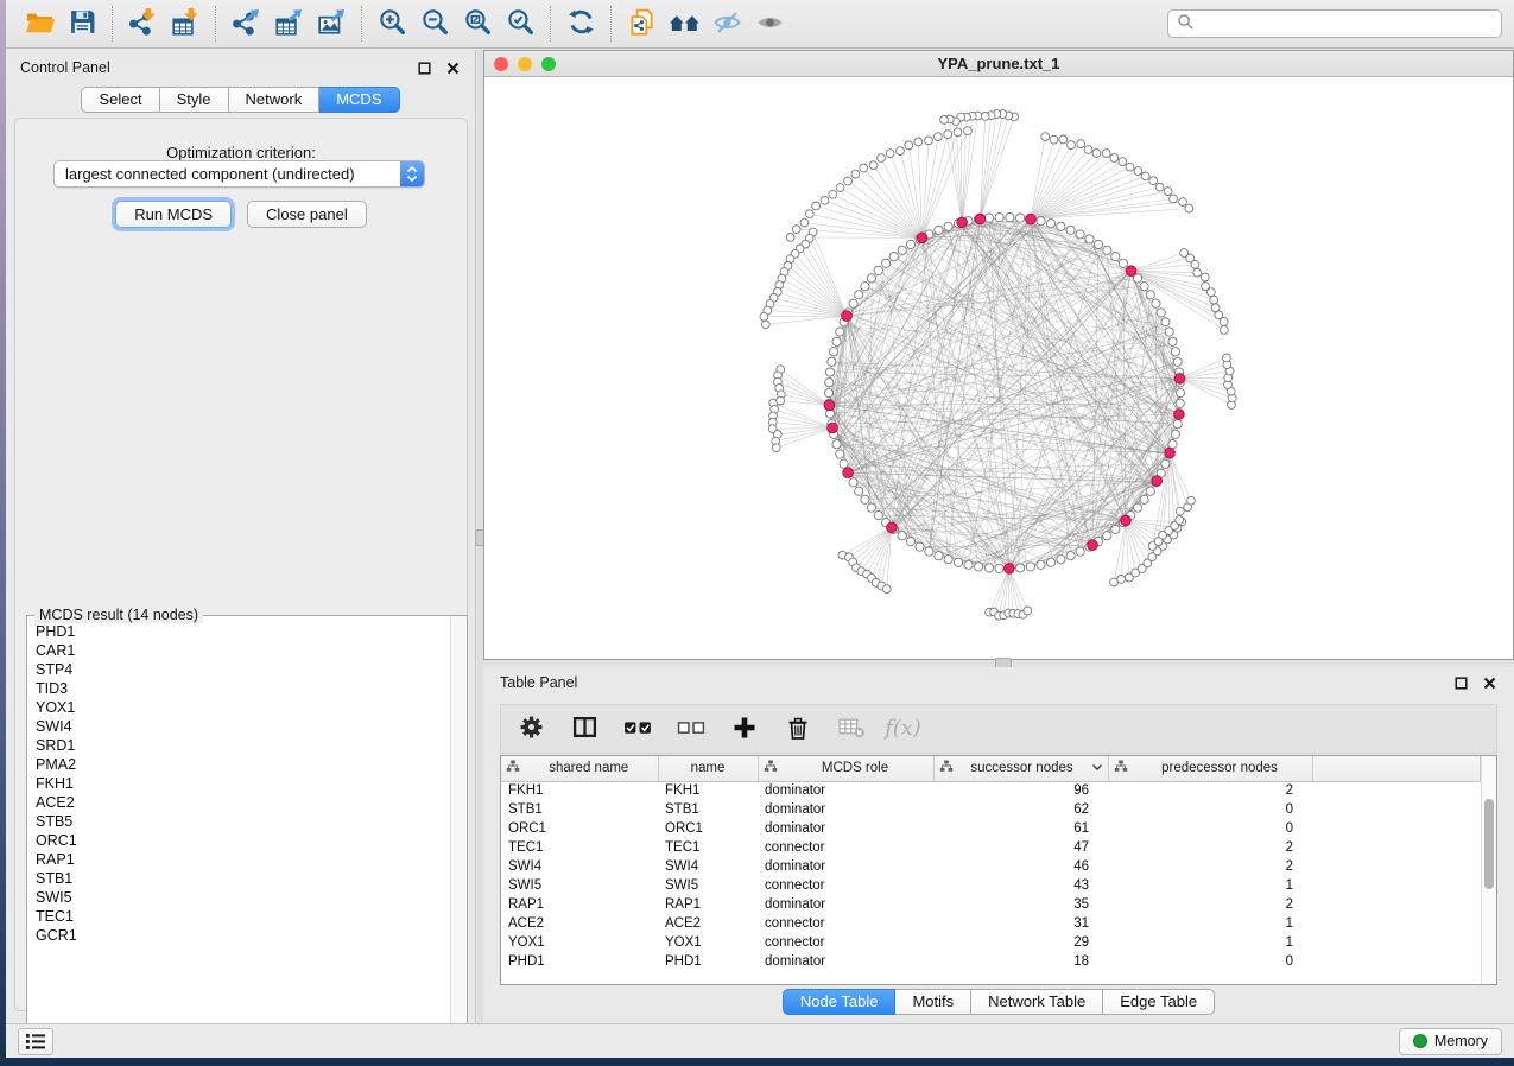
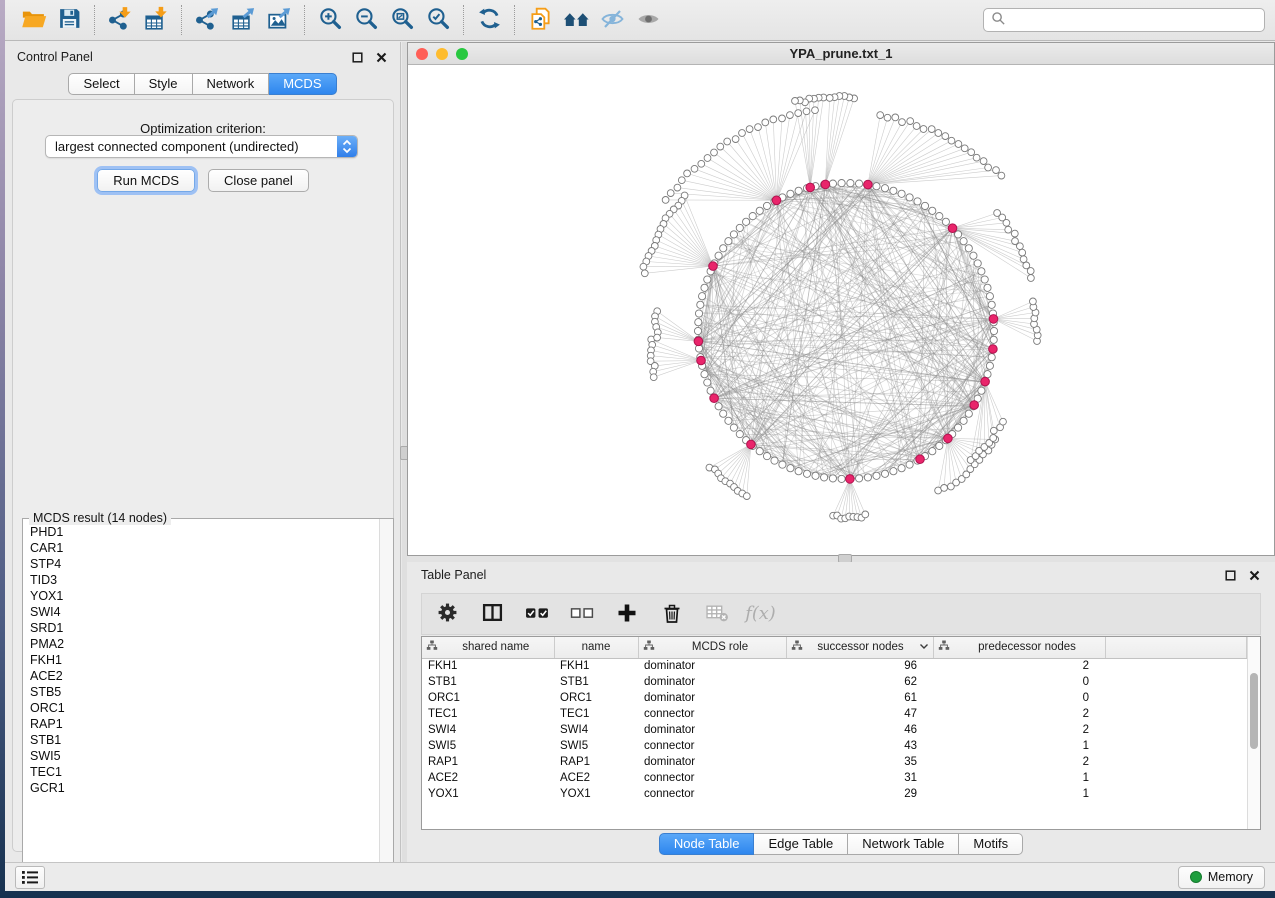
  Control Panel
  Select
  Style
  Network
  MCDS
  Optimization criterion:
  largest connected component (undirected)
  Run MCDS
  Close panel
  MCDS result (14 nodes)
  PHD1
  CAR1
  STP4
  TID3
  YOX1
  SWI4
  SRD1
  PMA2
  FKH1
  ACE2
  STB5
  ORC1
  RAP1
  STB1
  SWI5
  TEC1
  GCR1
  YPA_prune.txt_1
  Table Panel
  f(x)
  shared name	name	MCDS role	successor nodes	predecessor nodes
  FKH1	FKH1	dominator	96	2
  STB1	STB1	dominator	62	0
  ORC1	ORC1	dominator	61	0
  TEC1	TEC1	connector	47	2
  SWI4	SWI4	dominator	46	2
  SWI5	SWI5	connector	43	1
  RAP1	RAP1	dominator	35	2
  ACE2	ACE2	connector	31	1
  YOX1	YOX1	connector	29	1
- PHD1	PHD1	dominator	18	0
  Node Table
- Motifs
+ Edge Table
  Network Table
- Edge Table
+ Motifs
  Memory
